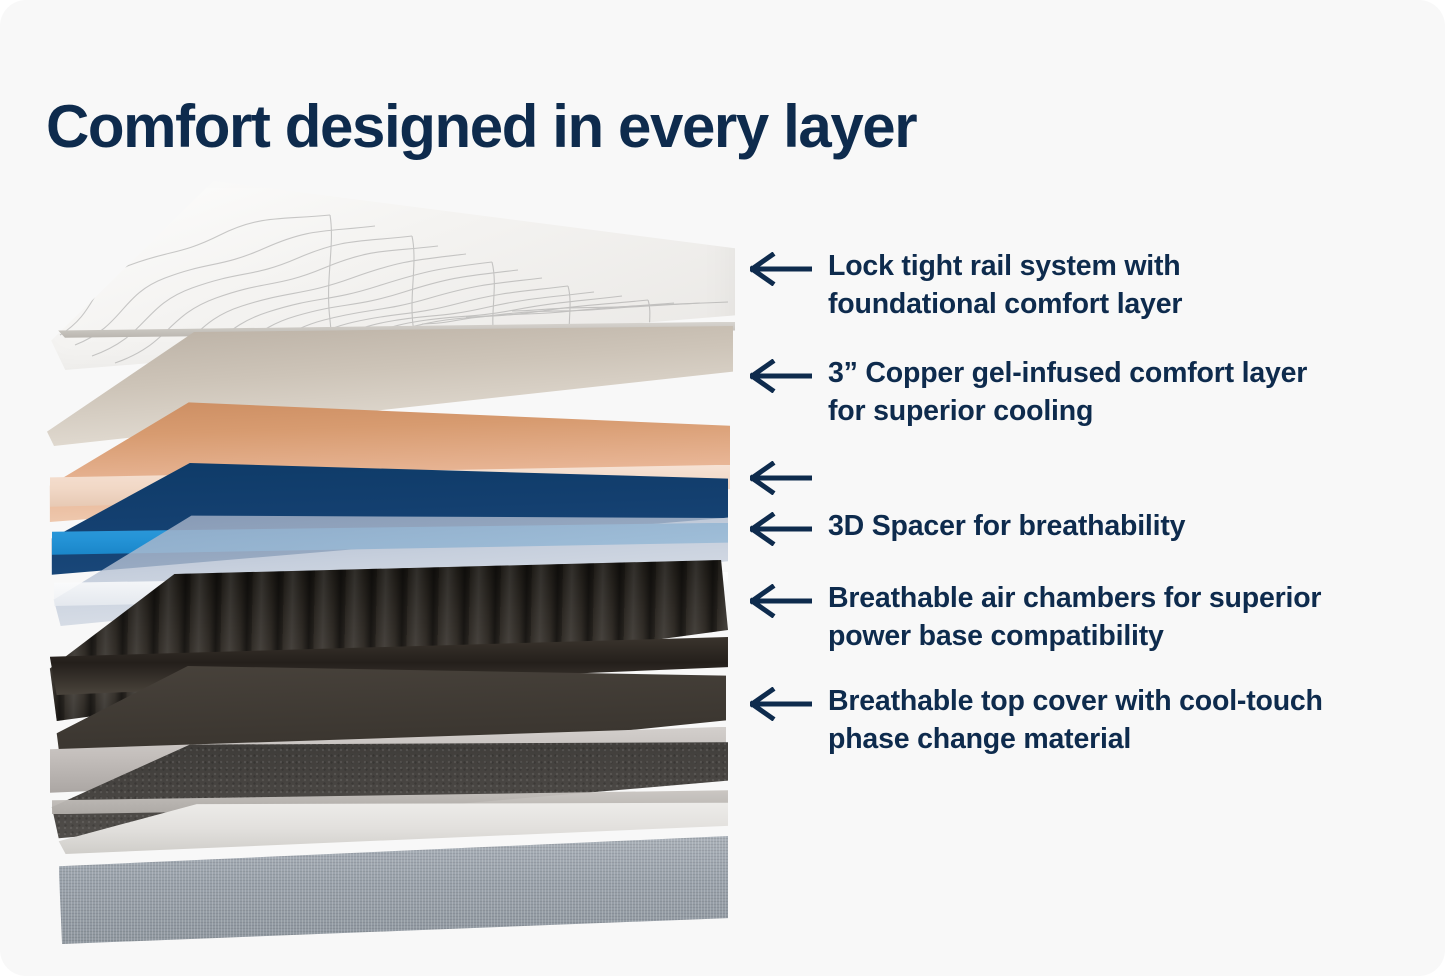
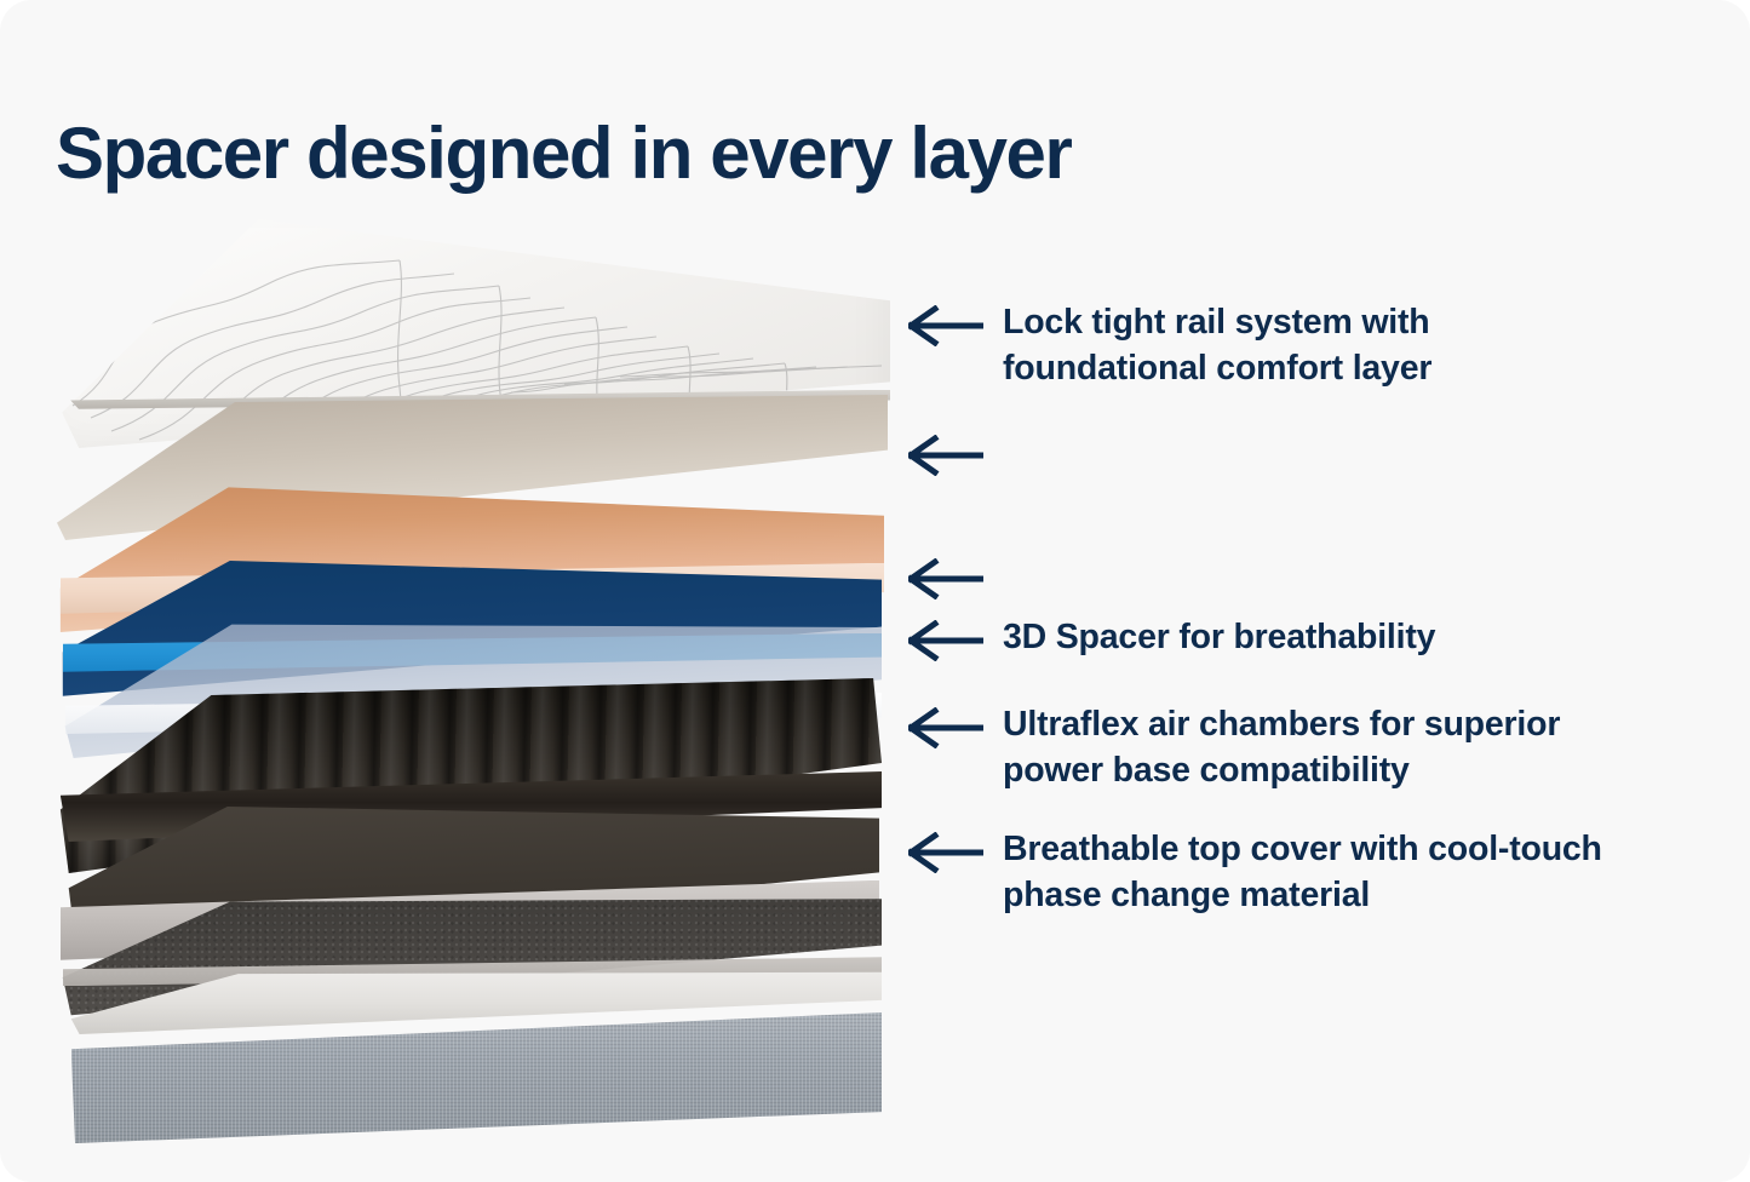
- Comfort designed in every layer
+ Spacer designed in every layer
  Lock tight rail system with foundational comfort layer
- 3” Copper gel-infused comfort layer for superior cooling
  3D Spacer for breathability
- Breathable air chambers for superior power base compatibility
+ Ultraflex air chambers for superior power base compatibility
  Breathable top cover with cool-touch phase change material
